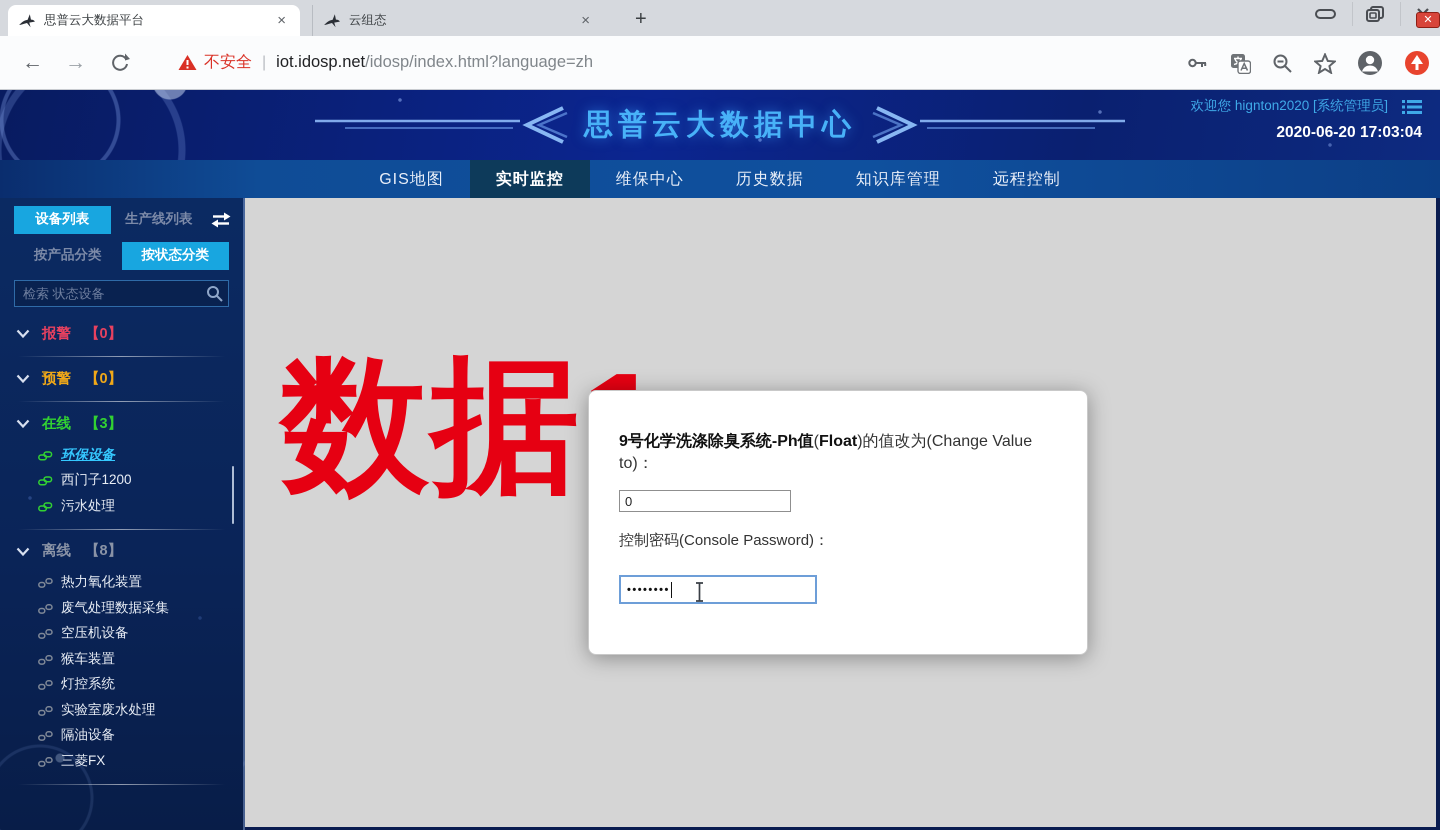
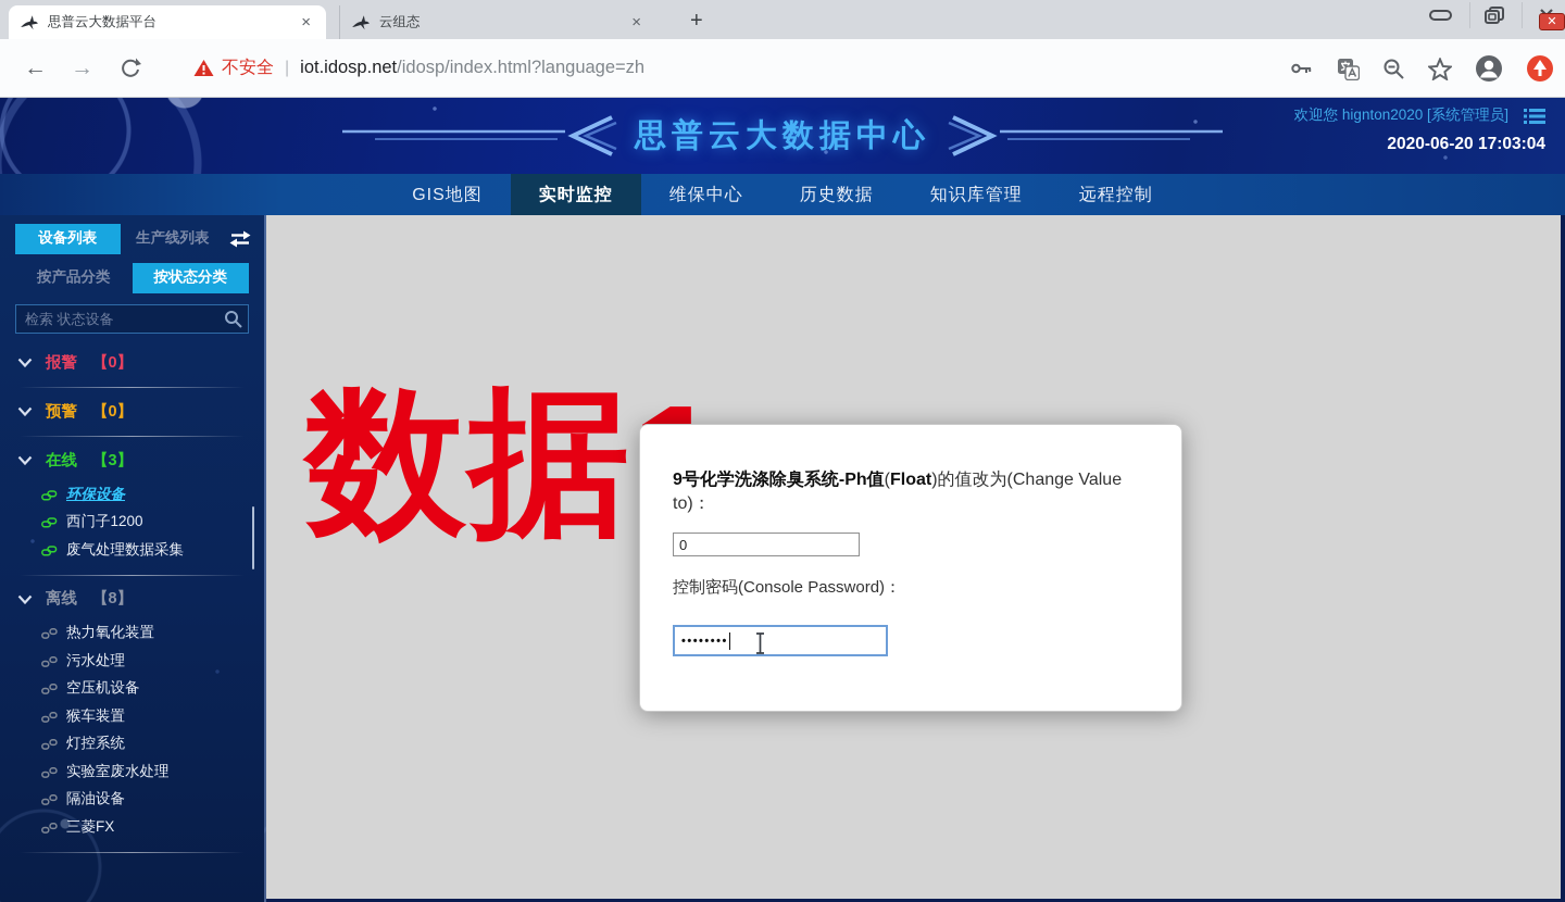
  思普云大数据平台
  ×
  云组态
  ×
  +
  ✕
  ←
  →
  不安全
  |
  iot.idosp.net
  /idosp/index.html?language=zh
  思普云大数据中心
  欢迎您 hignton2020 [系统管理员]
  2020-06-20 17:03:04
  GIS地图
  实时监控
  维保中心
  历史数据
  知识库管理
  远程控制
  设备列表
  生产线列表
  按产品分类
  按状态分类
  检索 状态设备
  报警
  【0】
  预警
  【0】
  在线
  【3】
  环保设备
  西门子1200
- 污水处理
+ 废气处理数据采集
  离线
  【8】
  热力氧化装置
- 废气处理数据采集
+ 污水处理
  空压机设备
  猴车装置
  灯控系统
  实验室废水处理
  隔油设备
  三菱FX
  9号化学洗涤除臭系统-Ph值(Float)的值改为(Change Value to)：
  0
  控制密码(Console Password)：
  ••••••••
